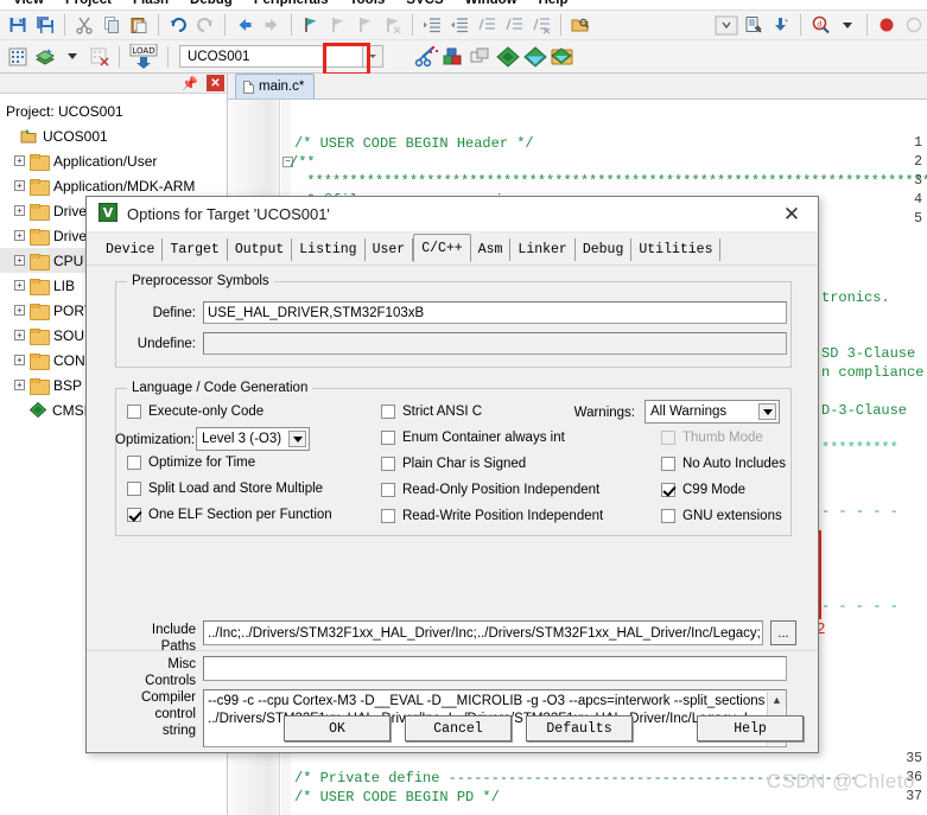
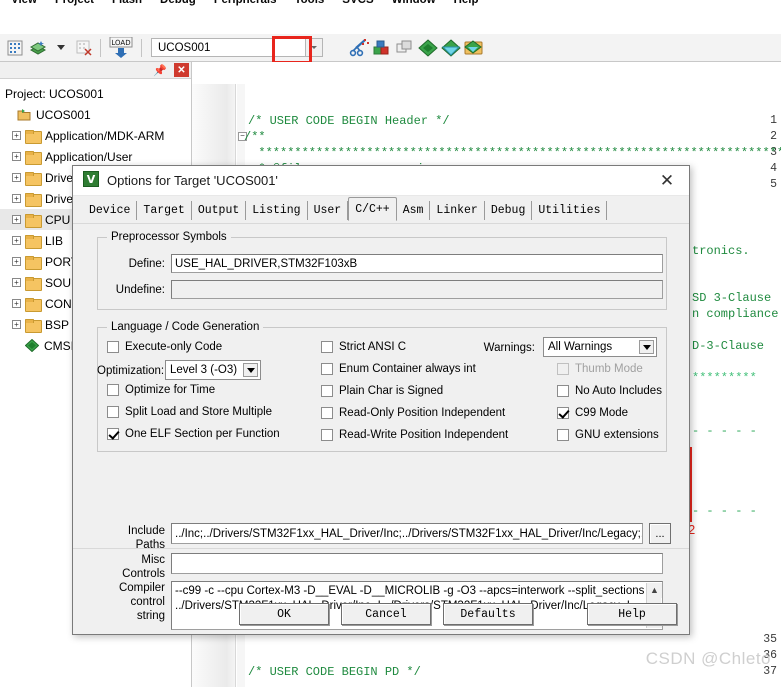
  View
  Project
  Flash
  Debug
  Peripherals
  Tools
  SVCS
  Window
  Help
- d
  LOAD
  UCOS001
  📌
  ✕
  Project: UCOS001
  UCOS001
  +
- Application/User
+ Application/MDK-ARM
  +
- Application/MDK-ARM
+ Application/User
  +
  +
  +
  CPU
  +
  LIB
  +
  POR
  +
  +
  +
  BSP
- main.c*
  1
  /* USER CODE BEGIN Header */
  2
  −
  /**
  3
  *************************************************************************
  4
  5
  tronics.
  SD 3-Clause
  n compliance
  D-3-Clause
  *********
  - - - - -
  - - - - -
  35
  36
- /* Private define ------------------------------------------------
  37
  /* USER CODE BEGIN PD */
  CSDN @Chleto
  2
  V
  Options for Target 'UCOS001'
  ✕
  Device
  Target
  Output
  Listing
  User
  C/C++
  Asm
  Linker
  Debug
  Utilities
  Preprocessor Symbols
  Define:
  USE_HAL_DRIVER,STM32F103xB
  Undefine:
  Language / Code Generation
  Execute-only Code
  Optimization:
  Level 3 (-O3)
  Optimize for Time
  Split Load and Store Multiple
  One ELF Section per Function
  Strict ANSI C
  Enum Container always int
  Plain Char is Signed
  Read-Only Position Independent
  Read-Write Position Independent
  Warnings:
  All Warnings
  Thumb Mode
  No Auto Includes
  C99 Mode
  GNU extensions
  Include
  Paths
  ../Inc;../Drivers/STM32F1xx_HAL_Driver/Inc;../Drivers/STM32F1xx_HAL_Driver/Inc/Legacy;
  ...
  Misc
  Controls
  Compiler
  control
  string
  --c99 -c --cpu Cortex-M3 -D__EVAL -D__MICROLIB -g -O3 --apcs=interwork --split_sections
  ▲
  OK
  Cancel
  Defaults
  Help
